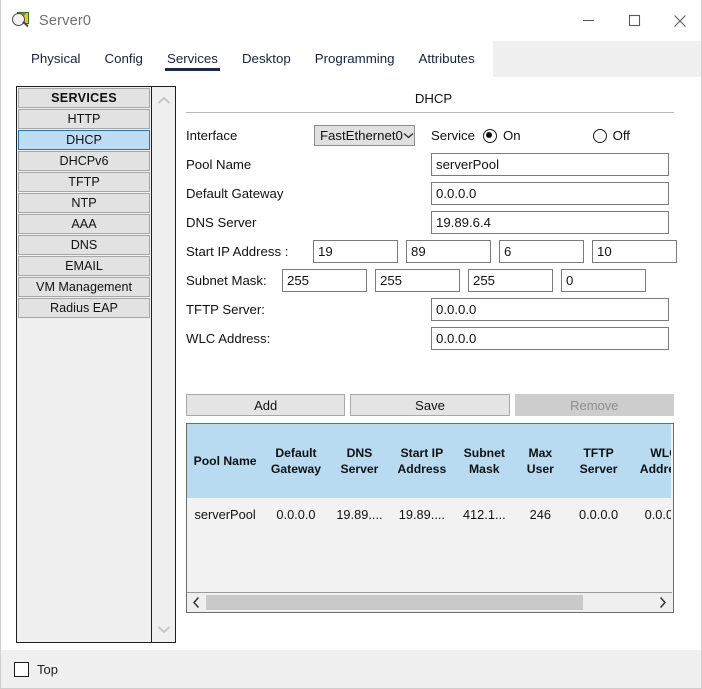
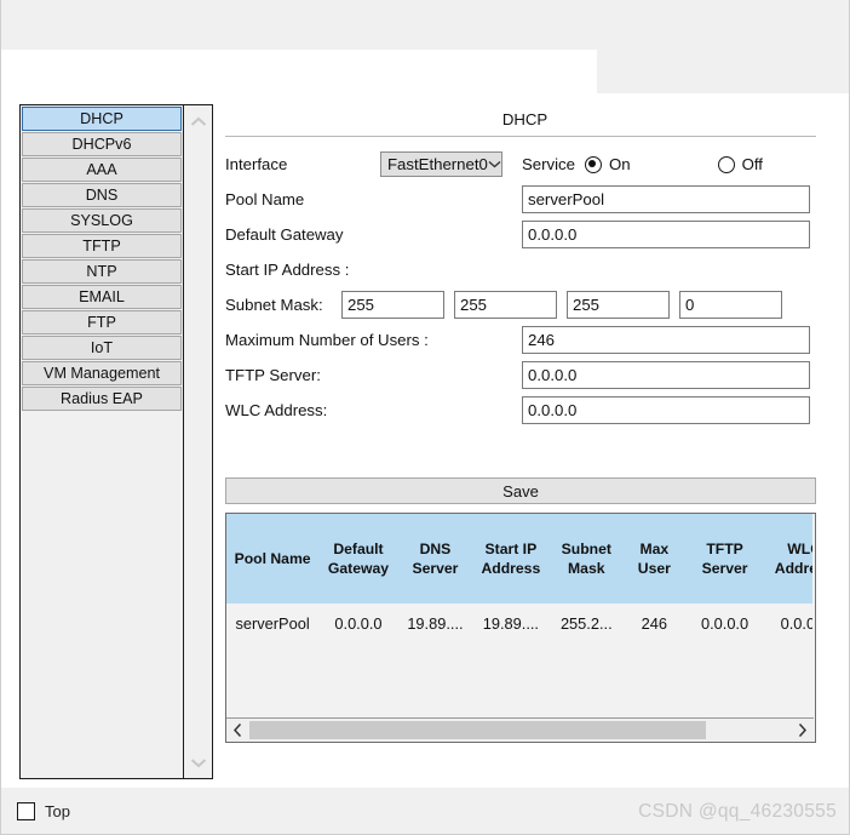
- Server0
- Physical
- Config
- Services
- Desktop
- Programming
- Attributes
- SERVICES
- HTTP
  DHCP
  DHCPv6
- TFTP
+ AAA
- NTP
+ DNS
+ SYSLOG
- AAA
+ TFTP
- DNS
+ NTP
  EMAIL
+ FTP
+ IoT
  VM Management
  Radius EAP
  DHCP
  Interface
  FastEthernet0
  Service
  On
  Off
  Pool Name
  serverPool
  Default Gateway
  0.0.0.0
- DNS Server
- 19.89.6.4
  Start IP Address :
- 19
- 89
- 6
- 10
  Subnet Mask:
  255
  255
  255
  0
+ Maximum Number of Users :
+ 246
  TFTP Server:
  0.0.0.0
  WLC Address:
  0.0.0.0
- Add
  Save
- Remove
  Pool Name	Default Gateway	DNS Server	Start IP Address	Subnet Mask	Max User	TFTP Server	WL Addr
- serverPool	0.0.0.0	19.89....	19.89....	412.1...	246	0.0.0.0	0.0.0
+ serverPool	0.0.0.0	19.89....	19.89....	255.2...	246	0.0.0.0	0.0.0
  Top
+ CSDN @qq_46230555
